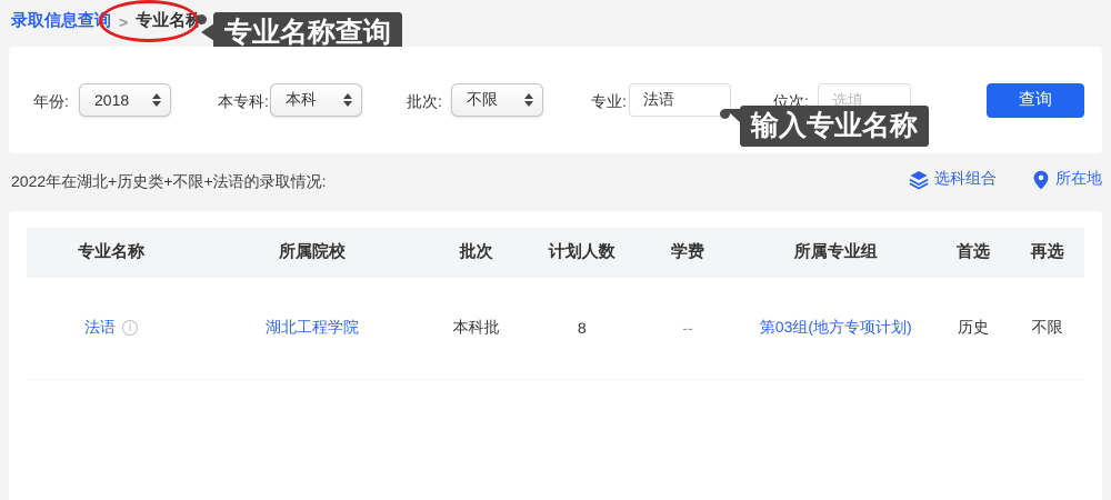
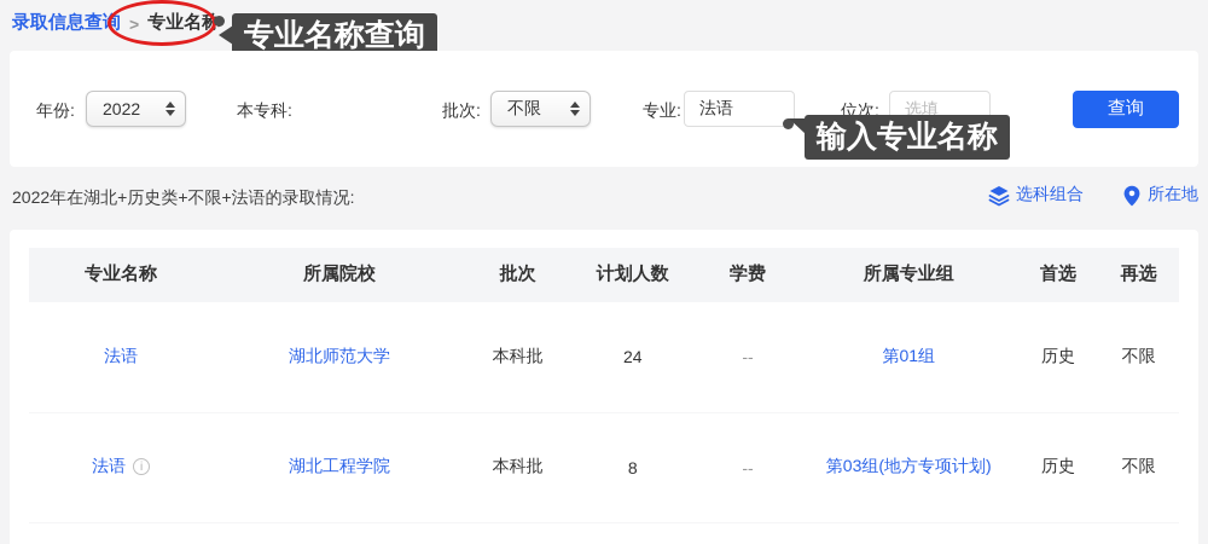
  录取信息查询
  >
  专业名称
  专业名称查询
  年份:
- 2018
+ 2022
  本专科:
- 本科
  批次:
  不限
  专业:
  法语
  位次:
  选填
  查询
  输入专业名称
  2022年在湖北+历史类+不限+法语的录取情况:
  选科组合
  所在地
  专业名称	所属院校	批次	计划人数	学费	所属专业组	首选	再选
+ 法语	湖北师范大学	本科批	24	--	第01组	历史	不限
  法语	湖北工程学院	本科批	8	--	第03组(地方专项计划)	历史	不限
